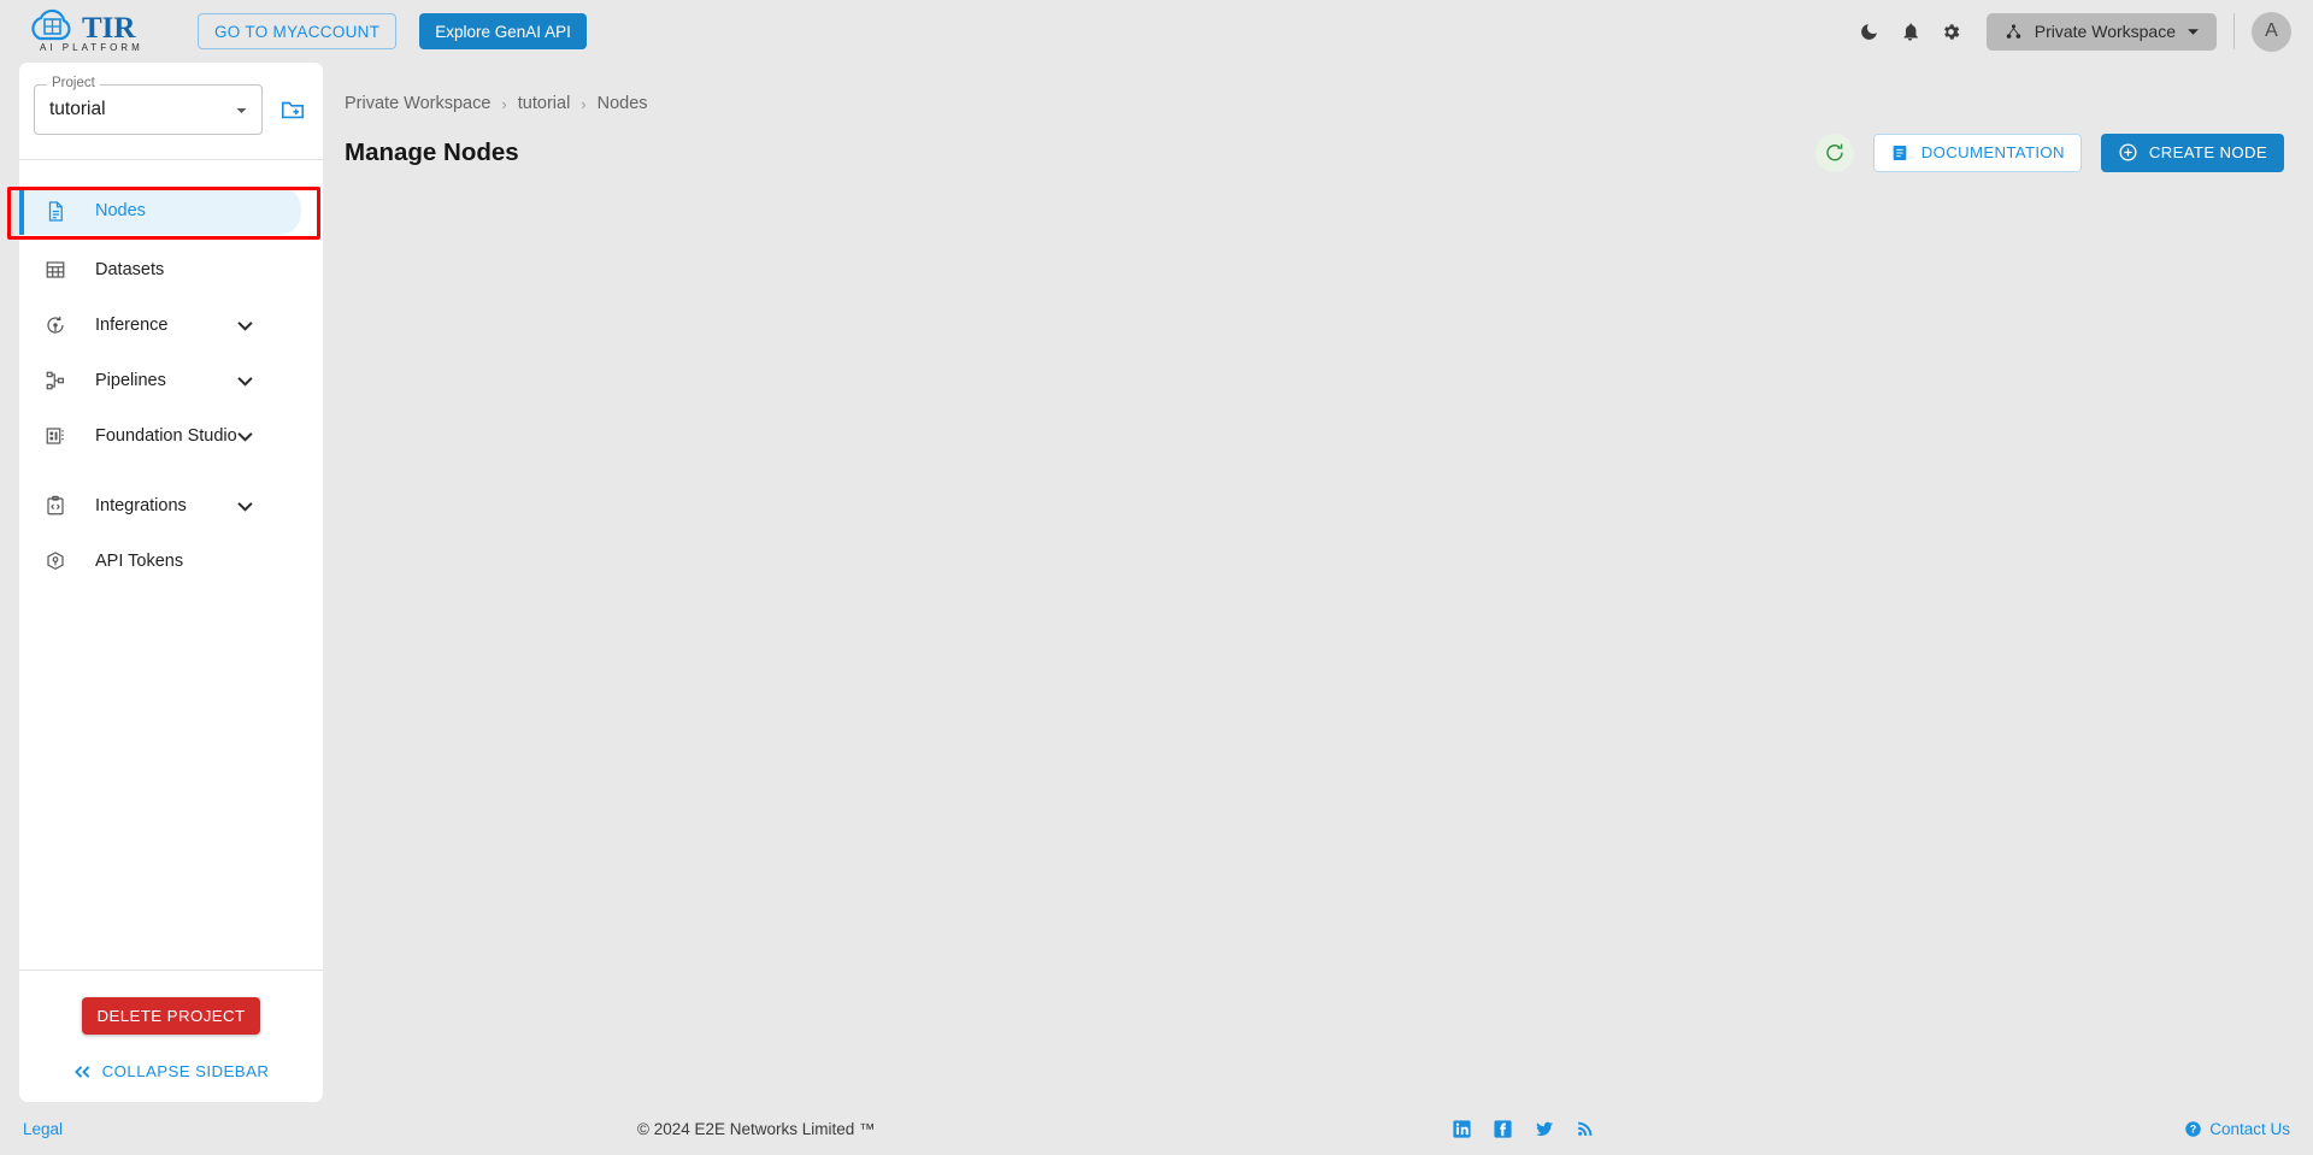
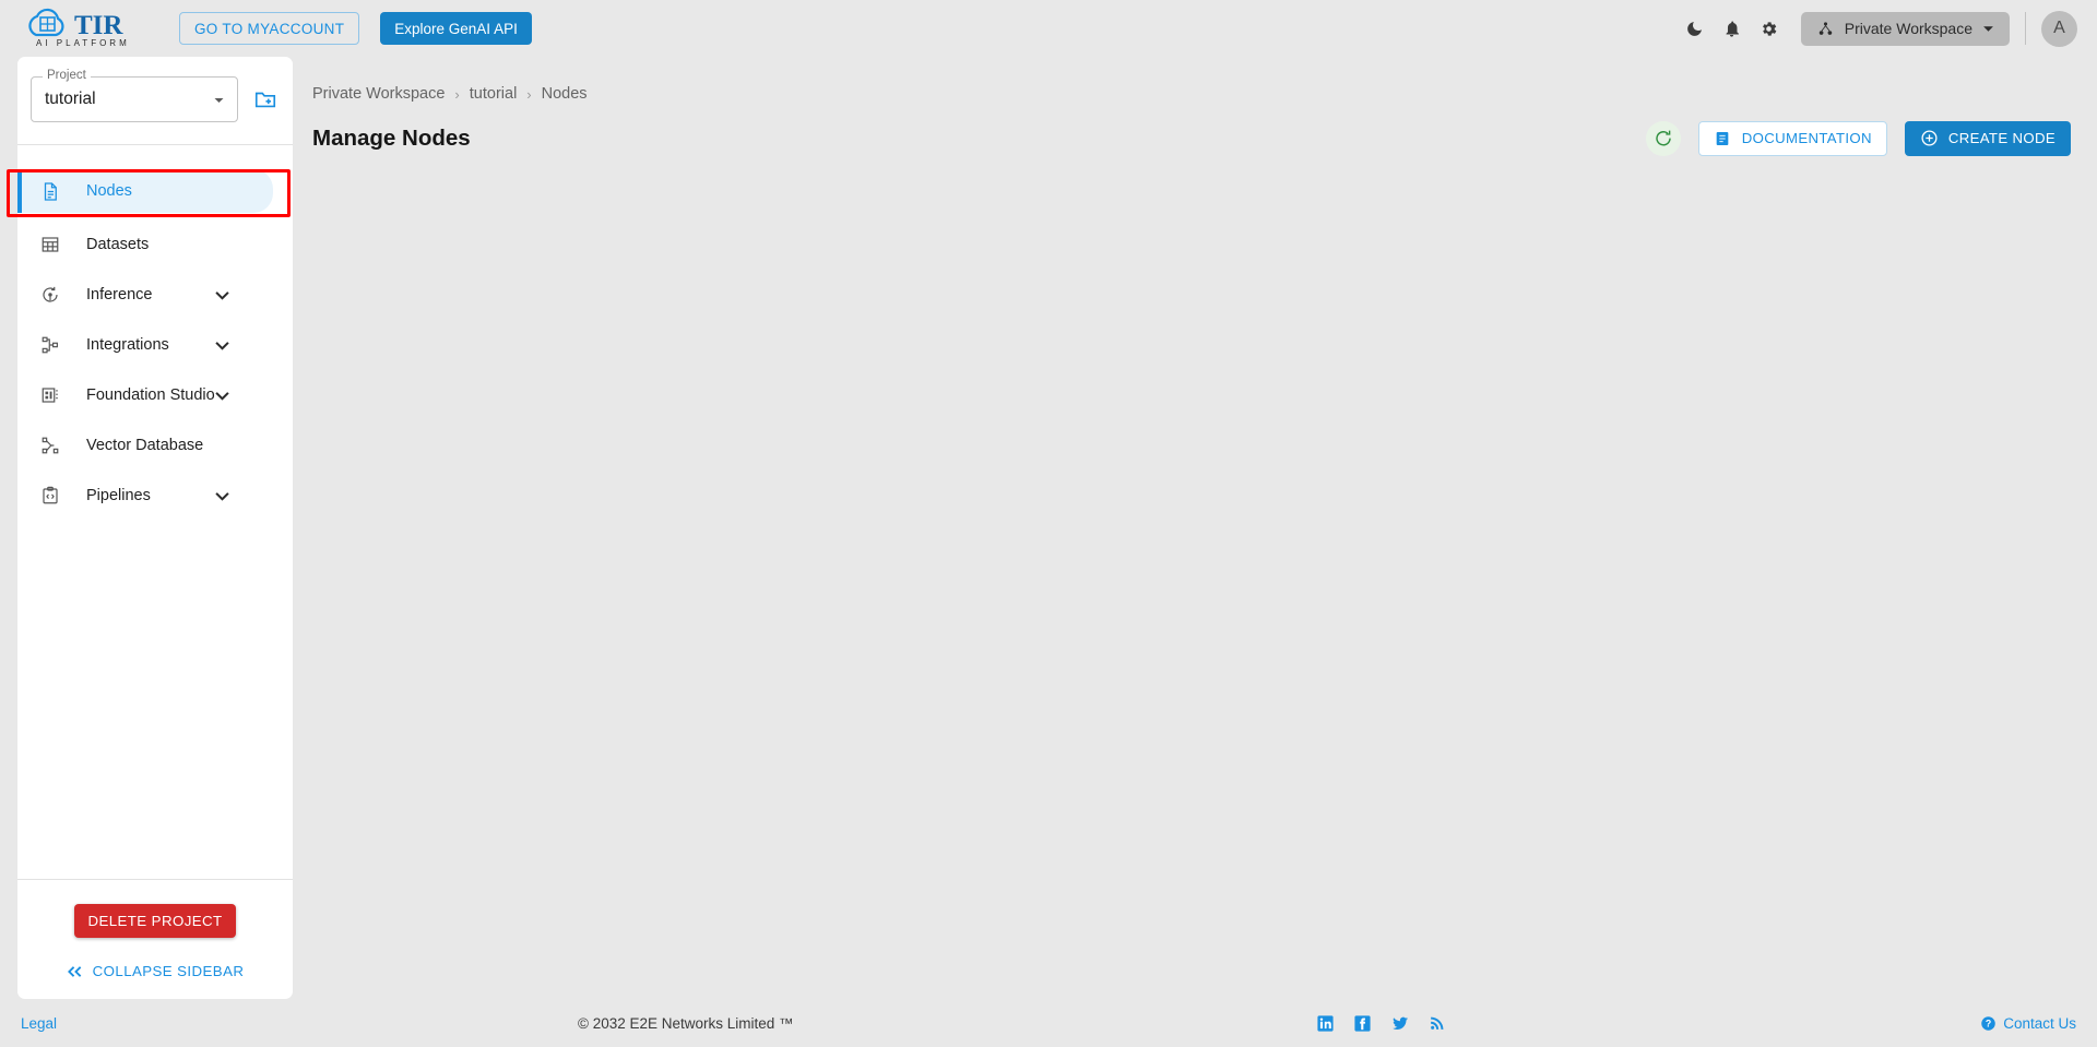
  TIR
  AI PLATFORM
  GO TO MYACCOUNT
  Explore GenAI API
  Private Workspace
  A
  Project
  tutorial
  Nodes
  Datasets
  Inference
- Pipelines
+ Integrations
  Foundation Studio
+ Vector Database
- Integrations
+ Pipelines
- API Tokens
  DELETE PROJECT
  COLLAPSE SIDEBAR
  Private Workspace
  ›
  tutorial
  ›
  Nodes
  Manage Nodes
  DOCUMENTATION
  CREATE NODE
  Legal
- © 2024 E2E Networks Limited ™
+ © 2032 E2E Networks Limited ™
  ?
  Contact Us
